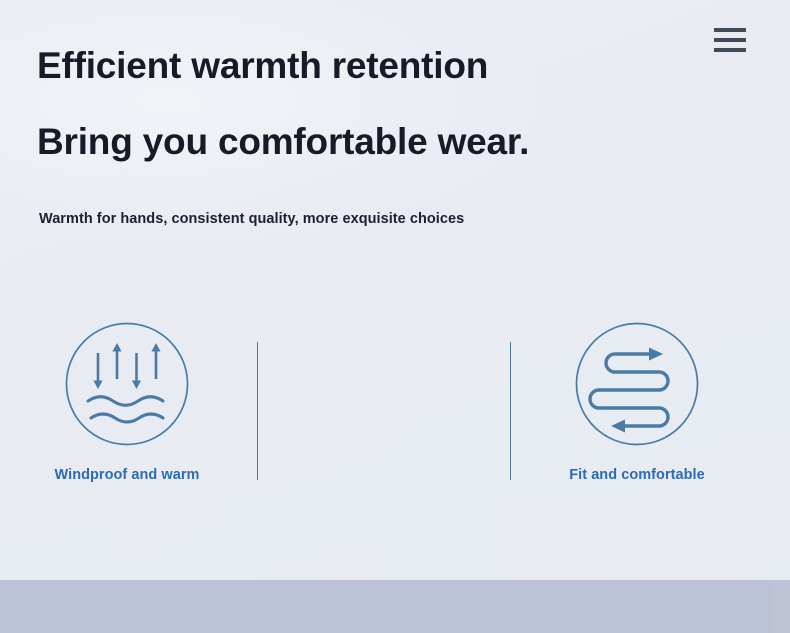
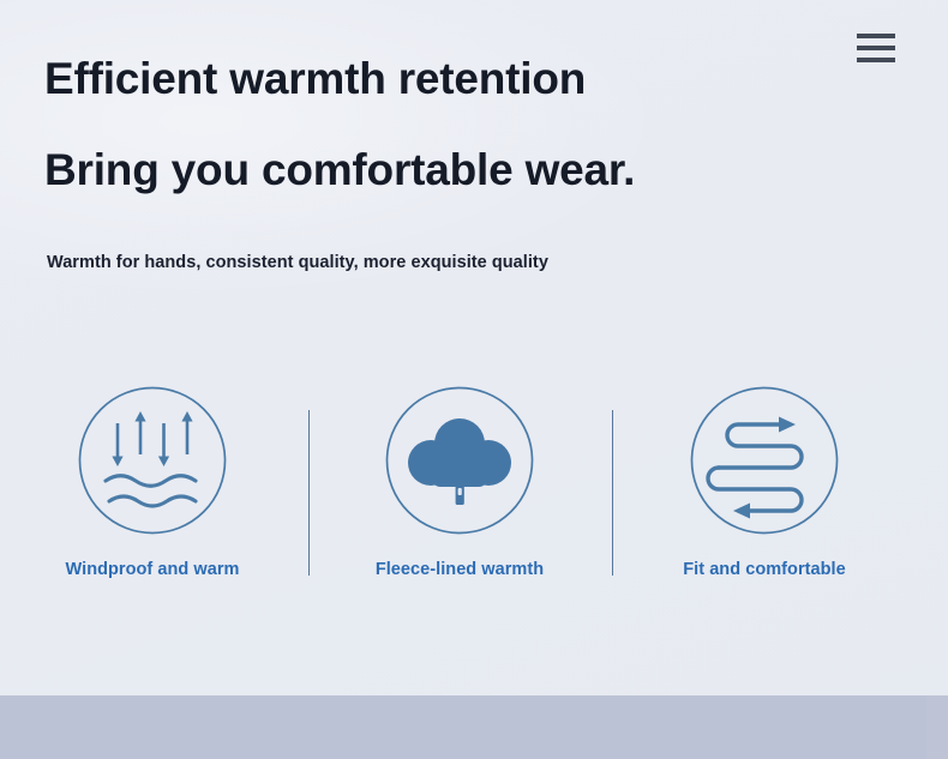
  Efficient warmth retention
  Bring you comfortable wear.
- Warmth for hands, consistent quality, more exquisite choices
+ Warmth for hands, consistent quality, more exquisite quality
  Windproof and warm
+ Fleece-lined warmth
  Fit and comfortable
